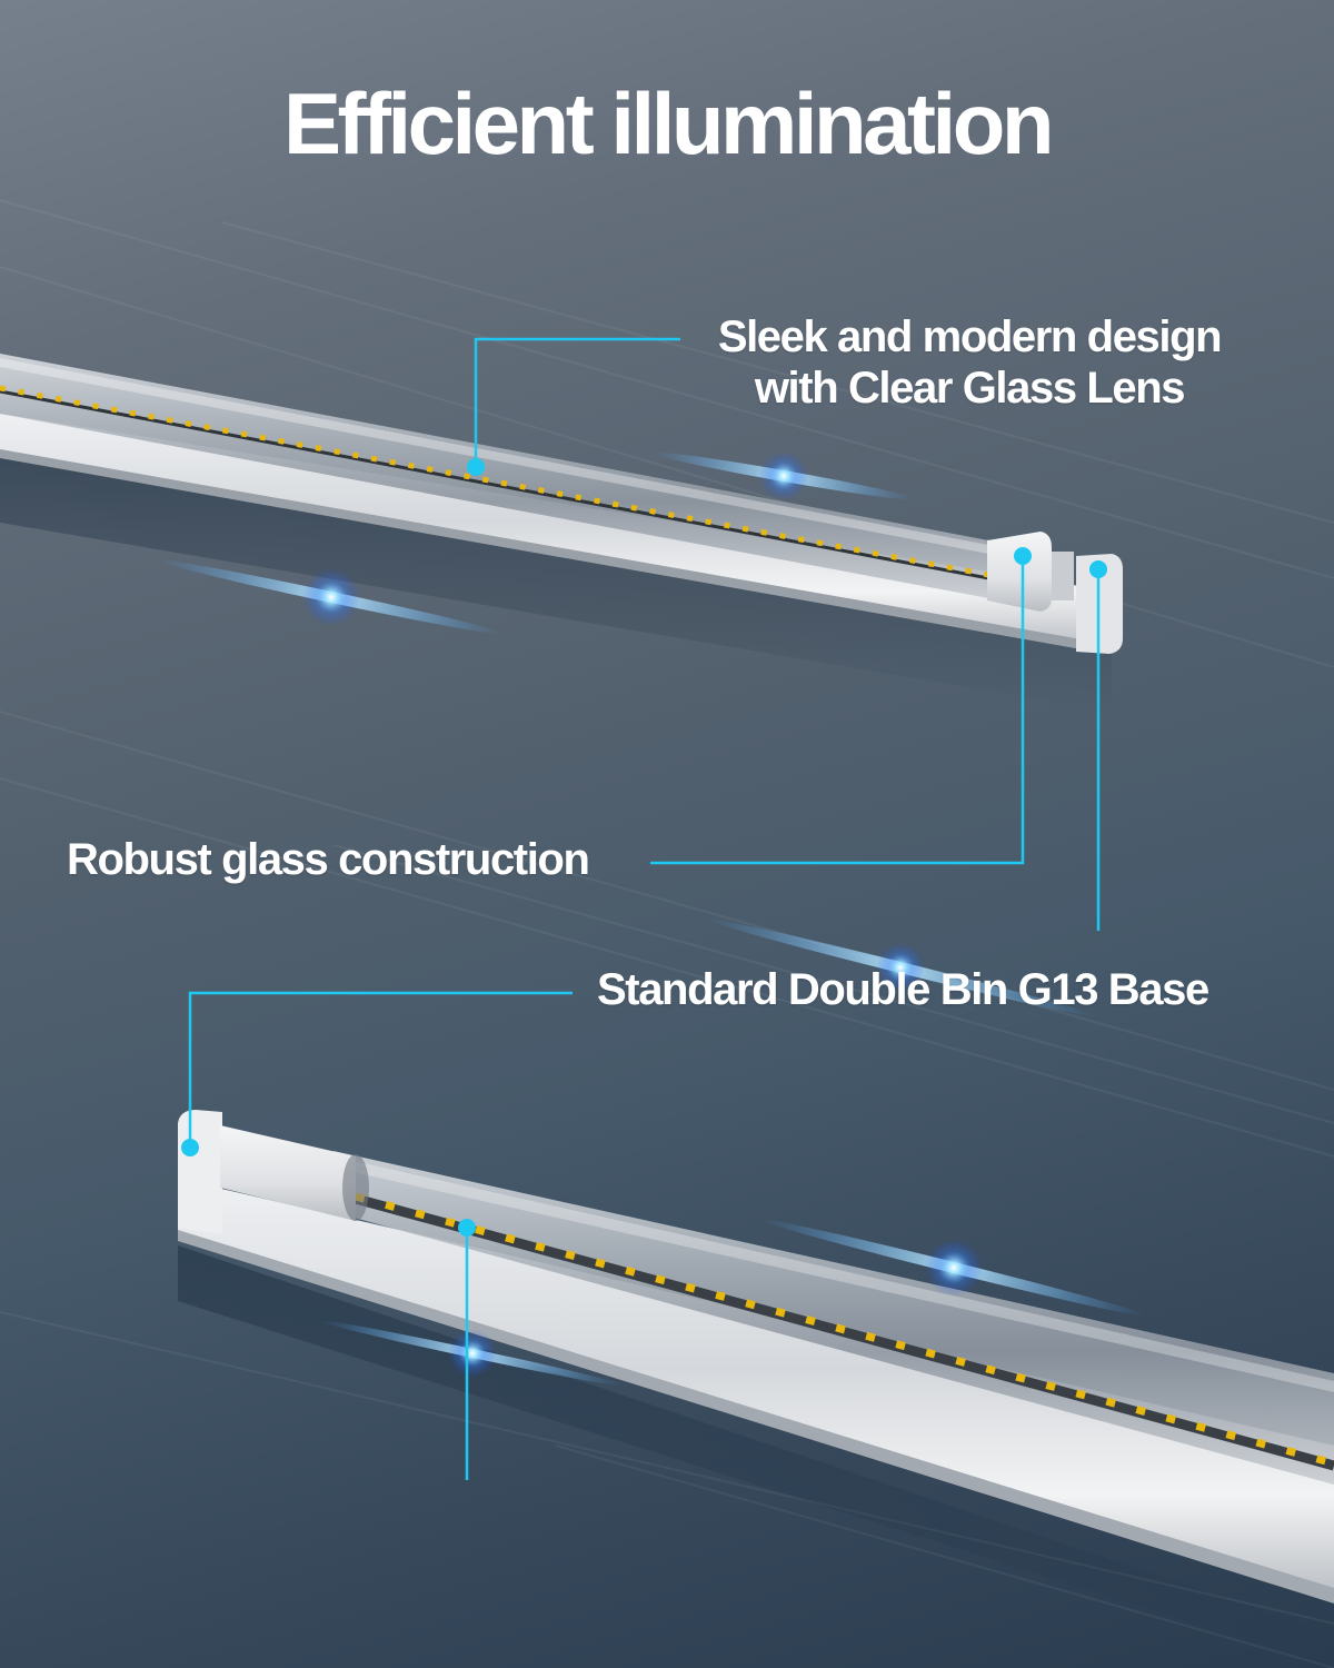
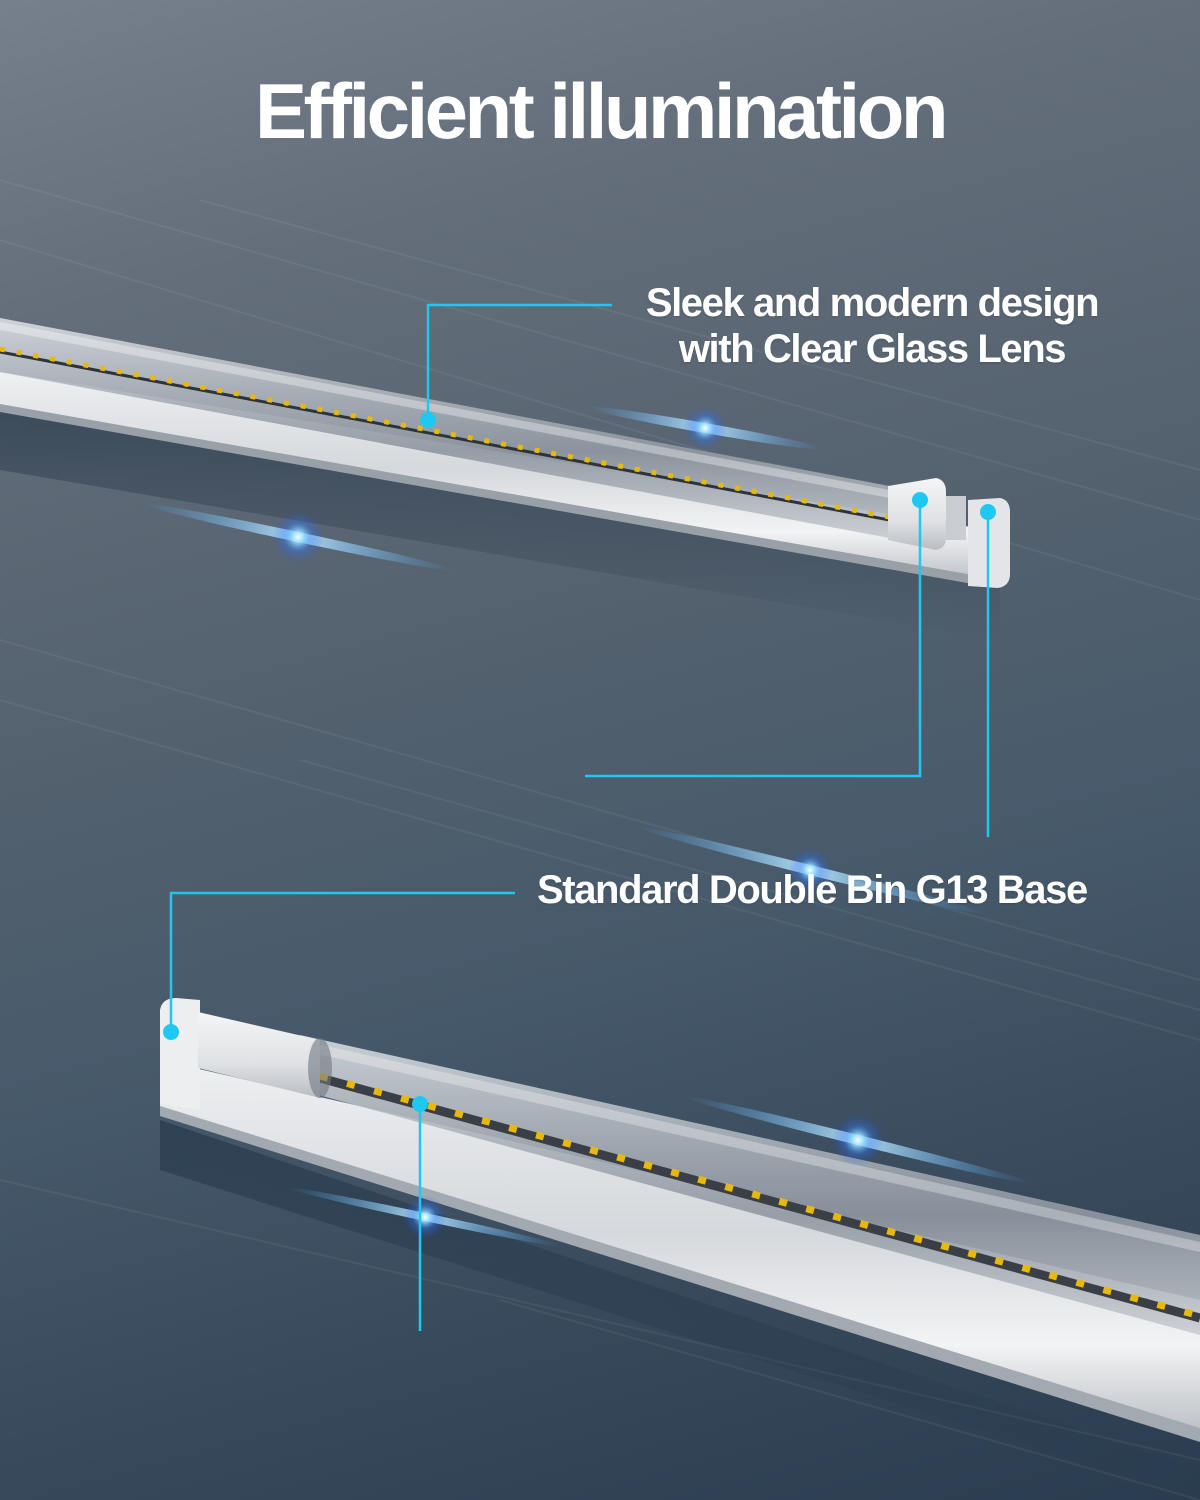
  Efficient illumination
  Sleek and modern design
  with Clear Glass Lens
- Robust glass construction
  Standard Double Bin G13 Base
